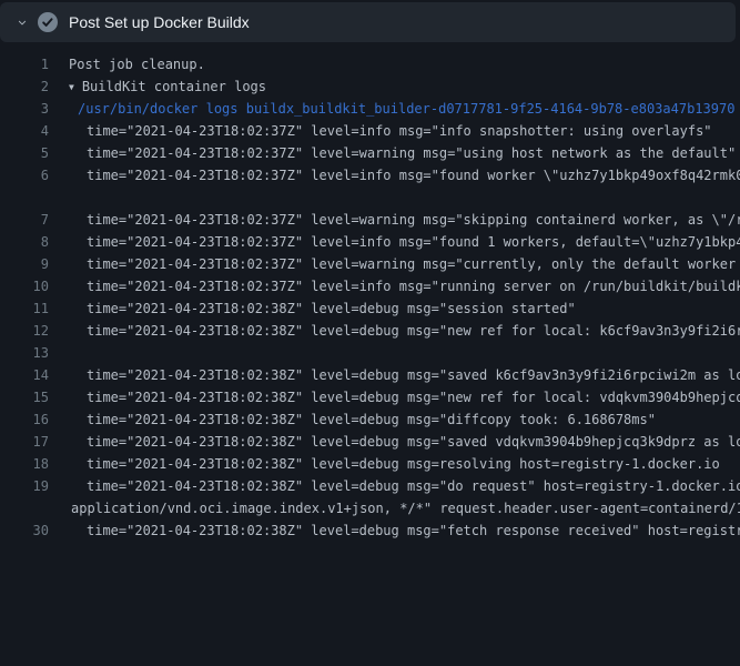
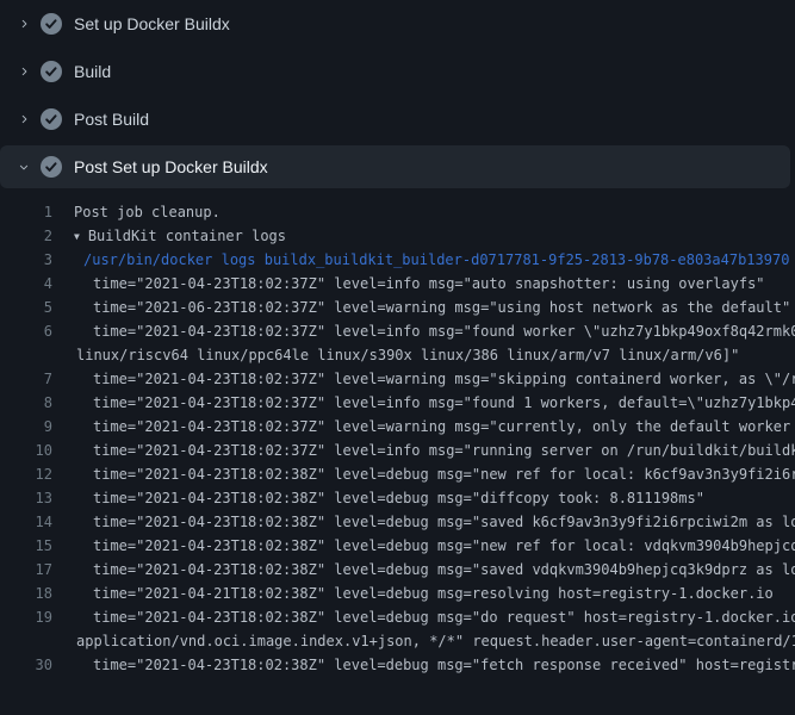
+ Set up Docker Buildx
+ Build
+ Post Build
  Post Set up Docker Buildx
  1
  Post job cleanup.
  2
  ▼ BuildKit container logs
  3
- /usr/bin/docker logs buildx_buildkit_builder-d0717781-9f25-4164-9b78-e803a47b13970
+ /usr/bin/docker logs buildx_buildkit_builder-d0717781-9f25-2813-9b78-e803a47b13970
  4
- time="2021-04-23T18:02:37Z" level=info msg="info snapshotter: using overlayfs"
+ time="2021-04-23T18:02:37Z" level=info msg="auto snapshotter: using overlayfs"
  5
- time="2021-04-23T18:02:37Z" level=warning msg="using host network as the default"
+ time="2021-06-23T18:02:37Z" level=warning msg="using host network as the default"
  6
  time="2021-04-23T18:02:37Z" level=info msg="found worker \"uzhz7y1bkp49oxf8q42rmk
+ linux/riscv64 linux/ppc64le linux/s390x linux/386 linux/arm/v7 linux/arm/v6]"
  7
  time="2021-04-23T18:02:37Z" level=warning msg="skipping containerd worker, as \"/
  8
  time="2021-04-23T18:02:37Z" level=info msg="found 1 workers, default=\"uzhz7y1bkp
  9
  time="2021-04-23T18:02:37Z" level=warning msg="currently, only the default worker
  10
  time="2021-04-23T18:02:37Z" level=info msg="running server on /run/buildkit/build
- 11
- time="2021-04-23T18:02:38Z" level=debug msg="session started"
  12
  time="2021-04-23T18:02:38Z" level=debug msg="new ref for local: k6cf9av3n3y9fi2i6
  13
+ time="2021-04-23T18:02:38Z" level=debug msg="diffcopy took: 8.811198ms"
  14
  time="2021-04-23T18:02:38Z" level=debug msg="saved k6cf9av3n3y9fi2i6rpciwi2m as l
  15
  time="2021-04-23T18:02:38Z" level=debug msg="new ref for local: vdqkvm3904b9hepjc
- 16
- time="2021-04-23T18:02:38Z" level=debug msg="diffcopy took: 6.168678ms"
  17
  time="2021-04-23T18:02:38Z" level=debug msg="saved vdqkvm3904b9hepjcq3k9dprz as l
  18
- time="2021-04-23T18:02:38Z" level=debug msg=resolving host=registry-1.docker.io
+ time="2021-04-21T18:02:38Z" level=debug msg=resolving host=registry-1.docker.io
  19
  time="2021-04-23T18:02:38Z" level=debug msg="do request" host=registry-1.docker.i
  application/vnd.oci.image.index.v1+json, */*" request.header.user-agent=containerd/
  30
  time="2021-04-23T18:02:38Z" level=debug msg="fetch response received" host=regist
